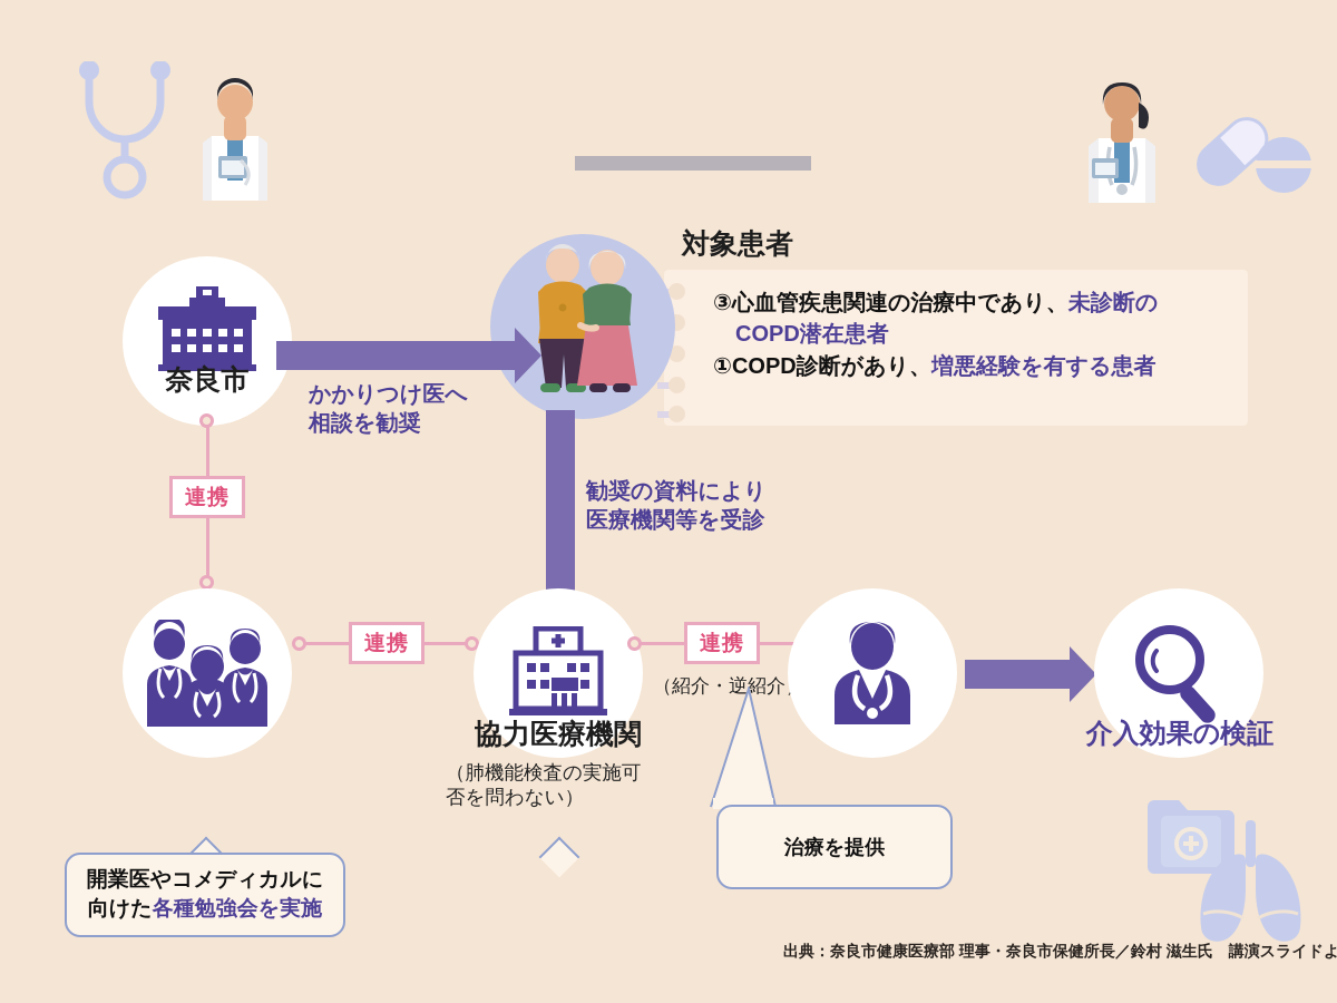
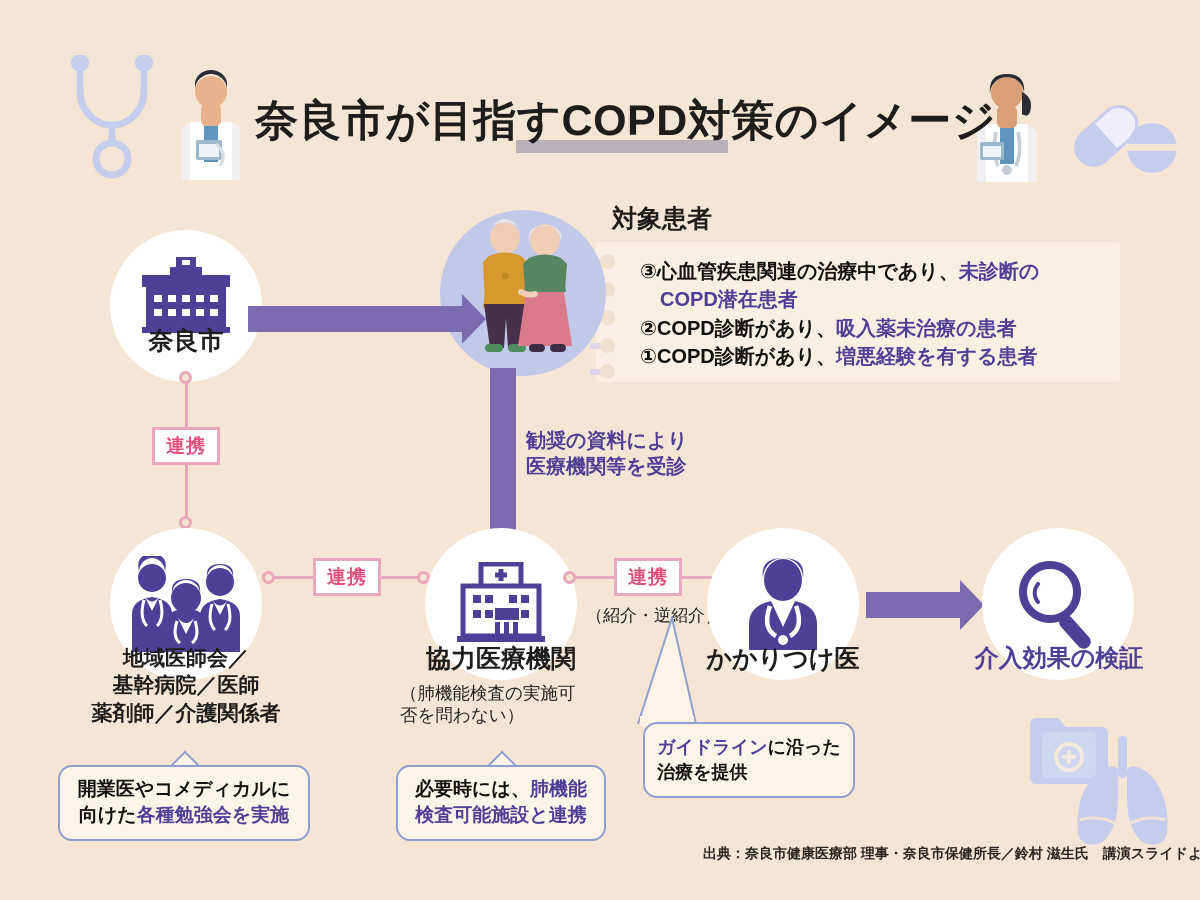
+ 奈良市が目指すCOPD対策のイメージ
  対象患者
  ③心血管疾患関連の治療中であり、未診断の
  COPD潜在患者
+ ②COPD診断があり、吸入薬未治療の患者
  ①COPD診断があり、増悪経験を有する患者
  奈良市
- かかりつけ医へ
- 相談を勧奨
  勧奨の資料により
  医療機関等を受診
  連携
+ 地域医師会／
+ 基幹病院／医師
+ 薬剤師／介護関係者
  連携
  協力医療機関
  （肺機能検査の実施可
  否を問わない）
  連携
  （紹介・逆紹介
+ かかりつけ医
  介入効果の検証
  開業医やコメディカルに
  向けた各種勉強会を実施
+ 必要時には、肺機能
+ 検査可能施設と連携
+ ガイドラインに沿った
  治療を提供
  出典：奈良市健康医療部 理事・奈良市保健所長／鈴村 滋生氏 講演スライドよ
